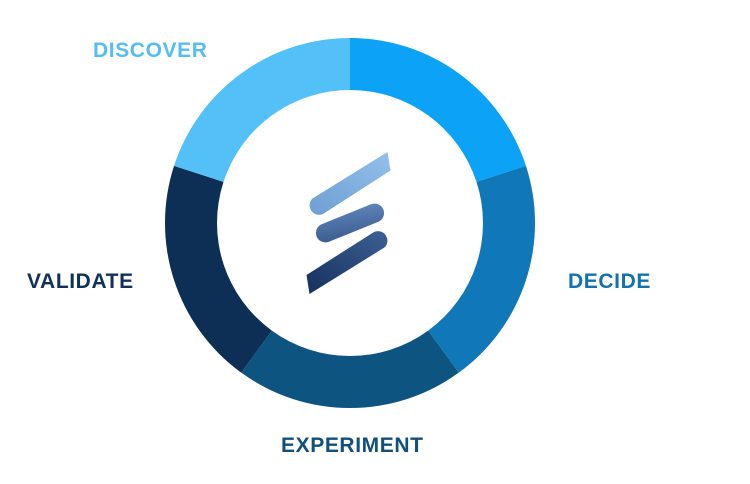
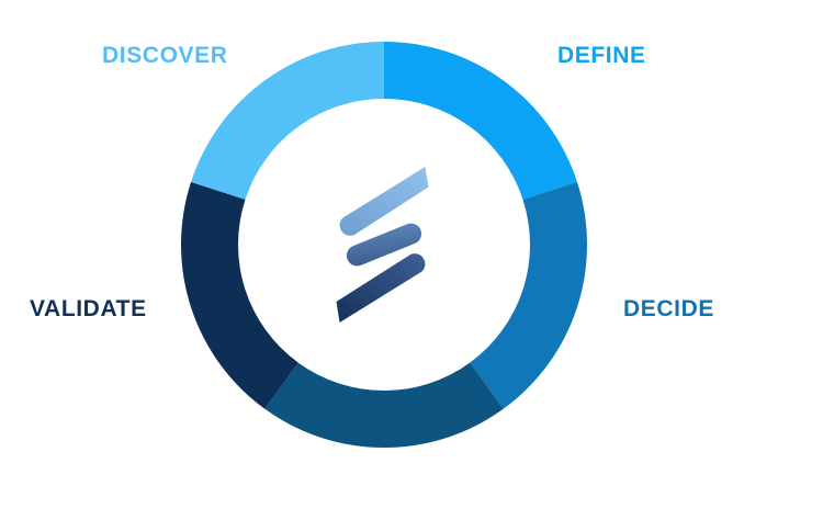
  DISCOVER
+ DEFINE
  DECIDE
- EXPERIMENT
  VALIDATE
